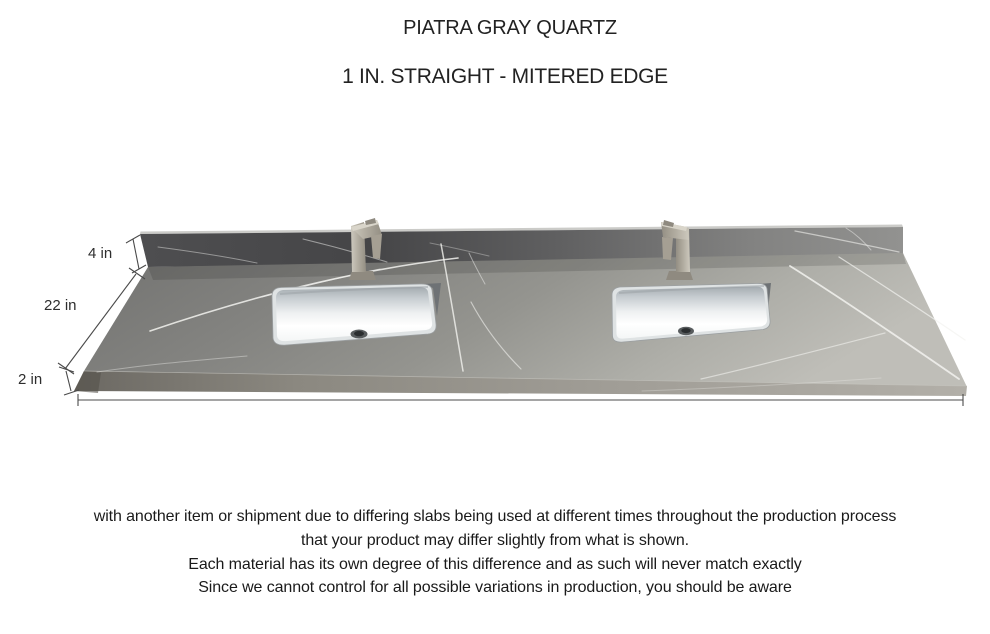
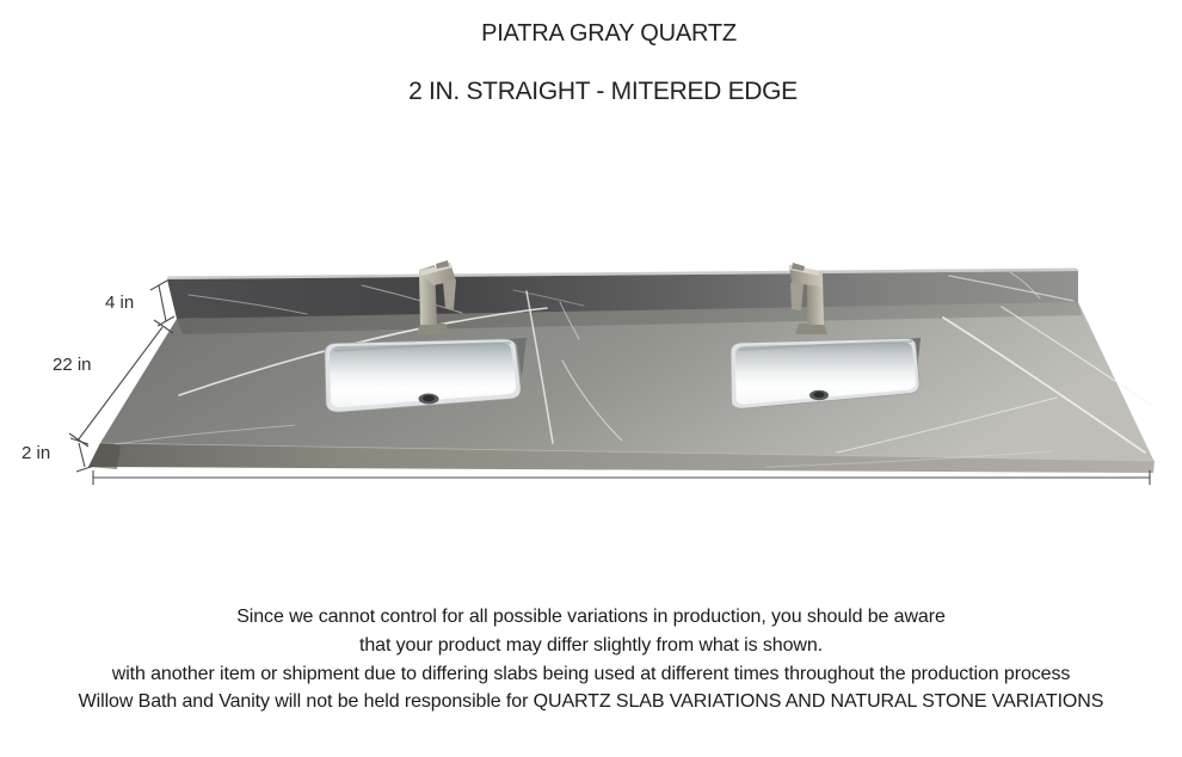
  PIATRA GRAY QUARTZ
- 1 IN. STRAIGHT - MITERED EDGE
+ 2 IN. STRAIGHT - MITERED EDGE
  4 in
  22 in
  2 in
- with another item or shipment due to differing slabs being used at different times throughout the production process
+ Since we cannot control for all possible variations in production, you should be aware
  that your product may differ slightly from what is shown.
- Each material has its own degree of this difference and as such will never match exactly
- Since we cannot control for all possible variations in production, you should be aware
+ with another item or shipment due to differing slabs being used at different times throughout the production process
+ Willow Bath and Vanity will not be held responsible for QUARTZ SLAB VARIATIONS AND NATURAL STONE VARIATIONS
